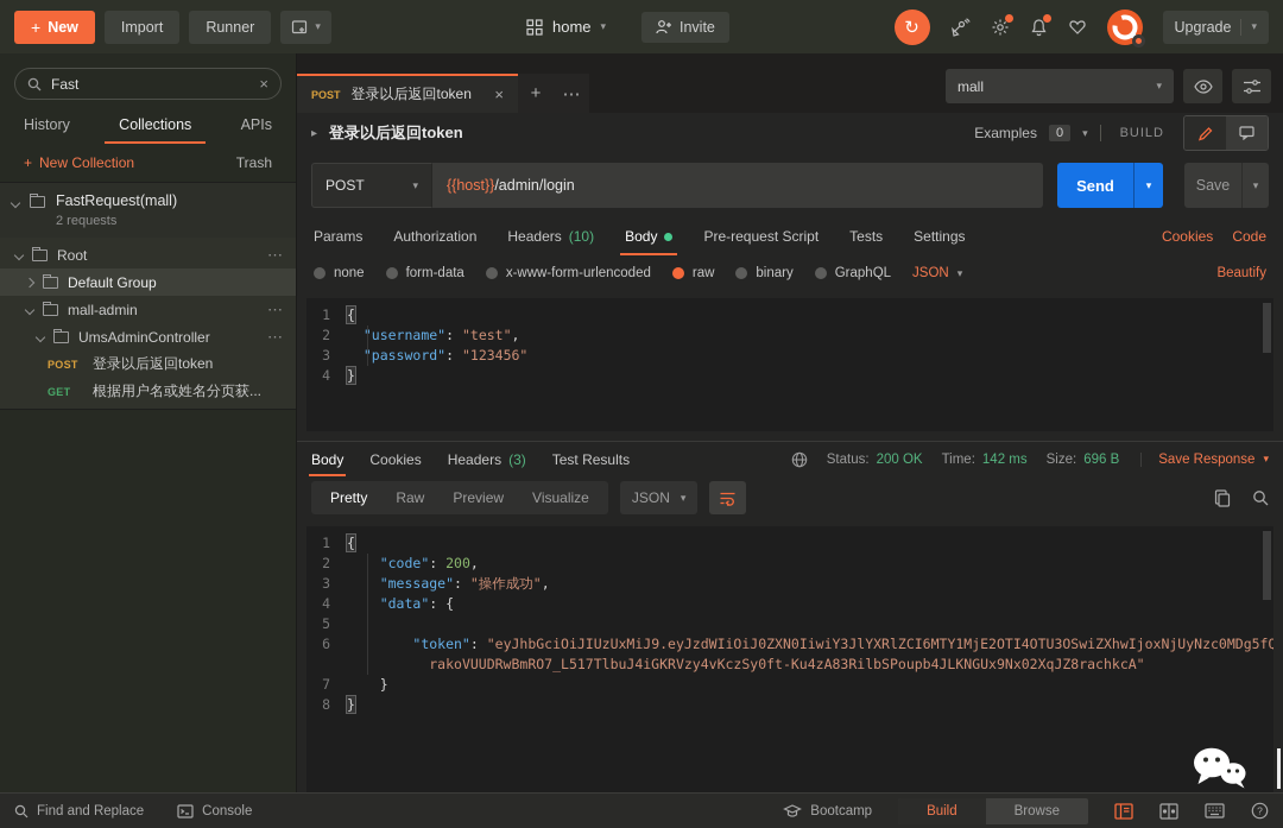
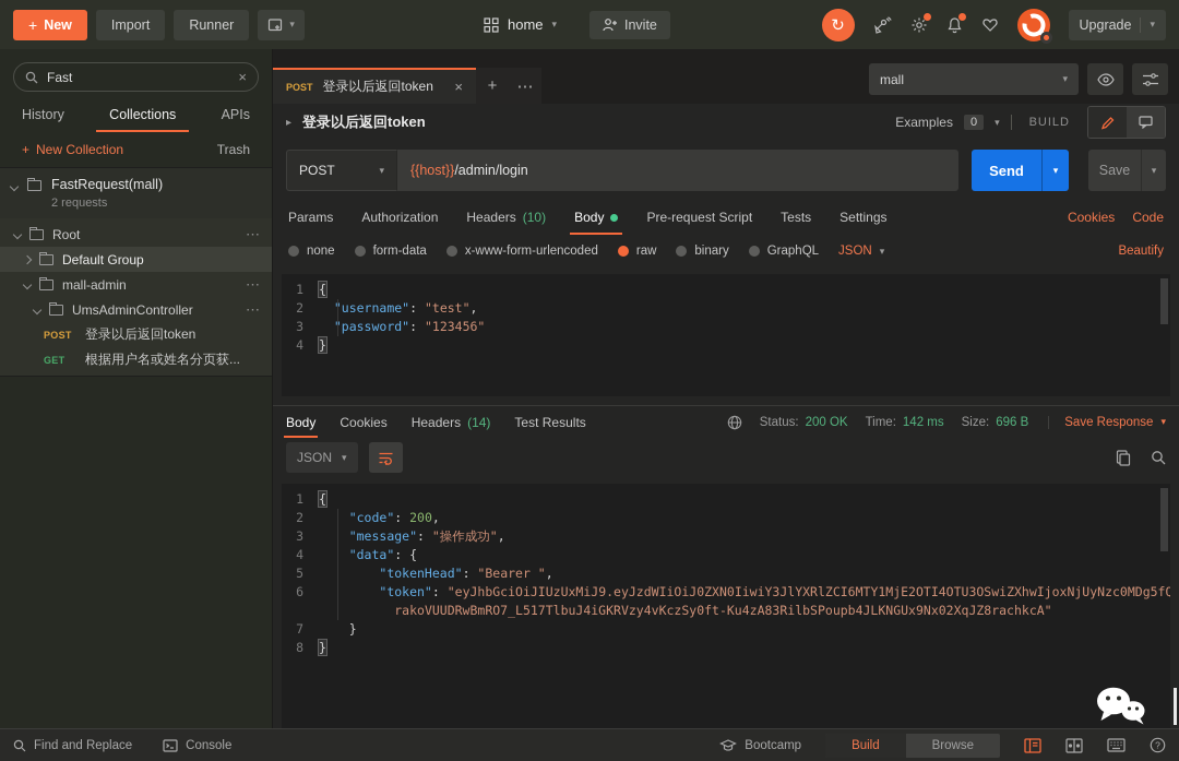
  +
  New
  Import
  Runner
  ▾
  home
  ▾
  Invite
  ↻
  Upgrade
  ▾
  Fast
  ×
  History
  Collections
  APIs
  +
  New Collection
  Trash
  FastRequest(mall)
  2 requests
  Root
  ⋯
  Default Group
  mall-admin
  ⋯
  UmsAdminController
  ⋯
  POST
  登录以后返回token
  GET
  根据用户名或姓名分页获...
  POST
  登录以后返回token
  ×
  +
  ⋯
  mall
  ▾
  ▸
  登录以后返回token
  Examples
  0
  ▾
  BUILD
  POST
  ▾
  {{host}}
  /admin/login
  Send
  ▾
  Save
  ▾
  Params
  Authorization
  Headers
  (10)
  Body
  Pre-request Script
  Tests
  Settings
  Cookies
  Code
  none
  form-data
  x-www-form-urlencoded
  raw
  binary
  GraphQL
  JSON
  ▾
  Beautify
  1
  {
  2
  username": "test",
  3
  password": "123456"
  4
  }
  Body
  Cookies
  Headers
- (3)
+ (14)
  Test Results
  Status:
  200 OK
  Time:
  142 ms
  Size:
  696 B
  Save Response
  ▾
- Pretty
- Raw
- Preview
- Visualize
  JSON
  ▾
  1
  {
  2
  "code": 200,
  3
  "message": "操作成功",
  4
  "data": {
  5
+ "tokenHead": "Bearer ",
  6
  "token": "eyJhbGciOiJIUzUxMiJ9.eyJzdWIiOiJ0ZXN0IiwiY3JlYXRlZCI6MTY1MjE2OTI4OTU3OSwiZXhwIjoxNjUyNzc0MDg5fQ
  rakoVUUDRwBmRO7_L517TlbuJ4iGKRVzy4vKczSy0ft-Ku4zA83RilbSPoupb4JLKNGUx9Nx02XqJZ8rachkcA"
  7
  }
  8
  }
  Find and Replace
  Console
  Bootcamp
  Build
  Browse
  ?
